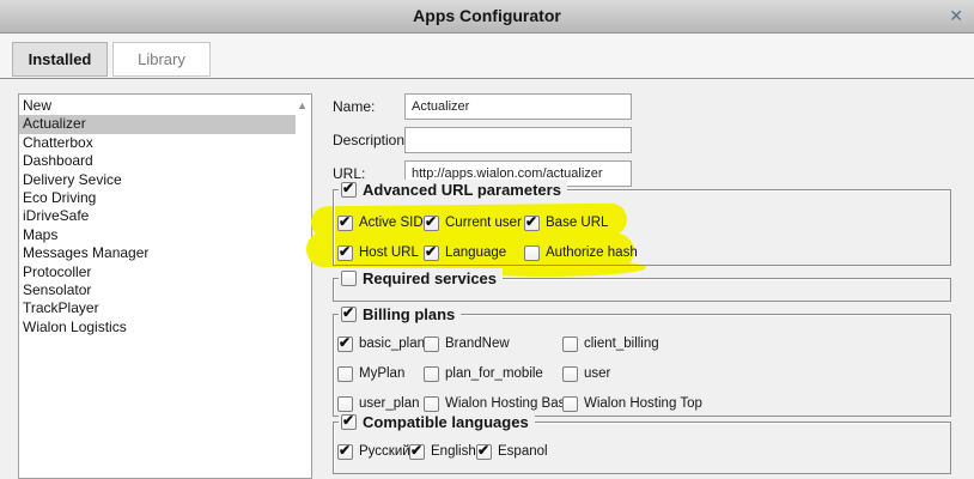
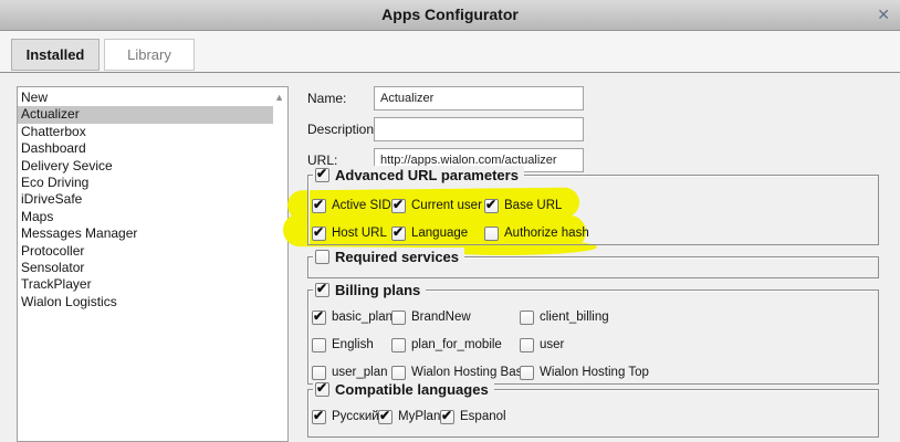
  Apps Configurator
  ✕
  Installed
  Library
  New
  Actualizer
  Chatterbox
  Dashboard
  Delivery Sevice
  Eco Driving
  iDriveSafe
  Maps
  Messages Manager
  Protocoller
  Sensolator
  TrackPlayer
  Wialon Logistics
  ▲
  Name:
  Actualizer
  Description
  URL:
  http://apps.wialon.com/actualizer
  Advanced URL parameters
  Active SID
  Current user
  Base URL
  Host URL
  Language
  Authorize hash
  Required services
  Billing plans
  basic_plan
  BrandNew
  client_billing
- MyPlan
+ English
  plan_for_mobile
  user
  user_plan
  Wialon Hosting Ba
  Wialon Hosting Top
  Compatible languages
  Русский
- English
+ MyPlan
  Espanol
